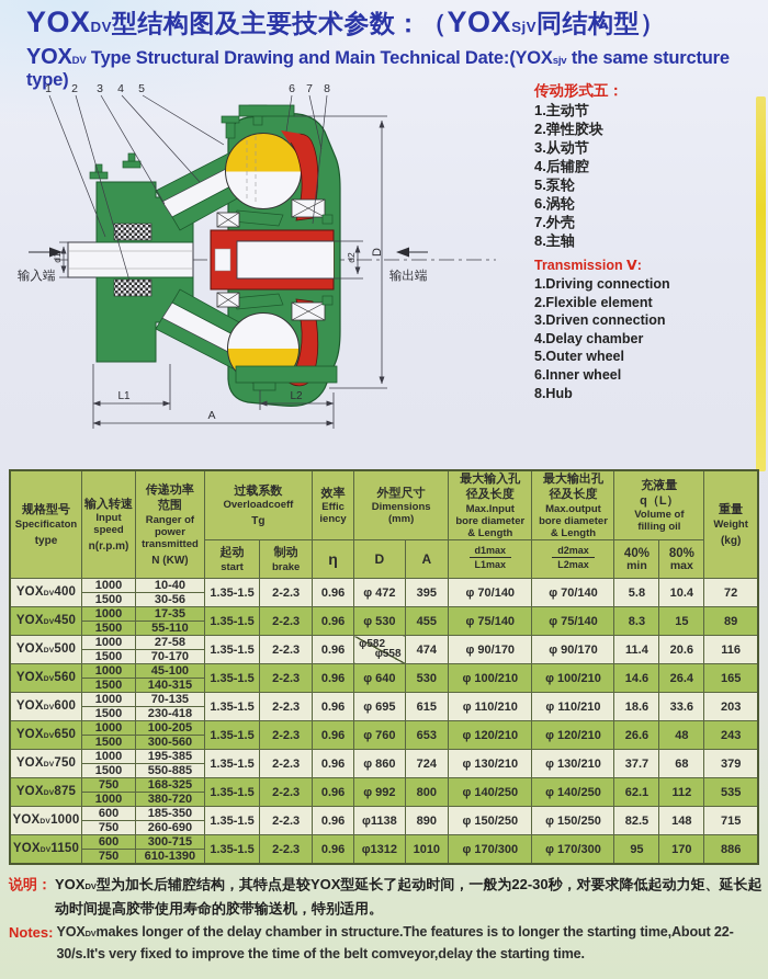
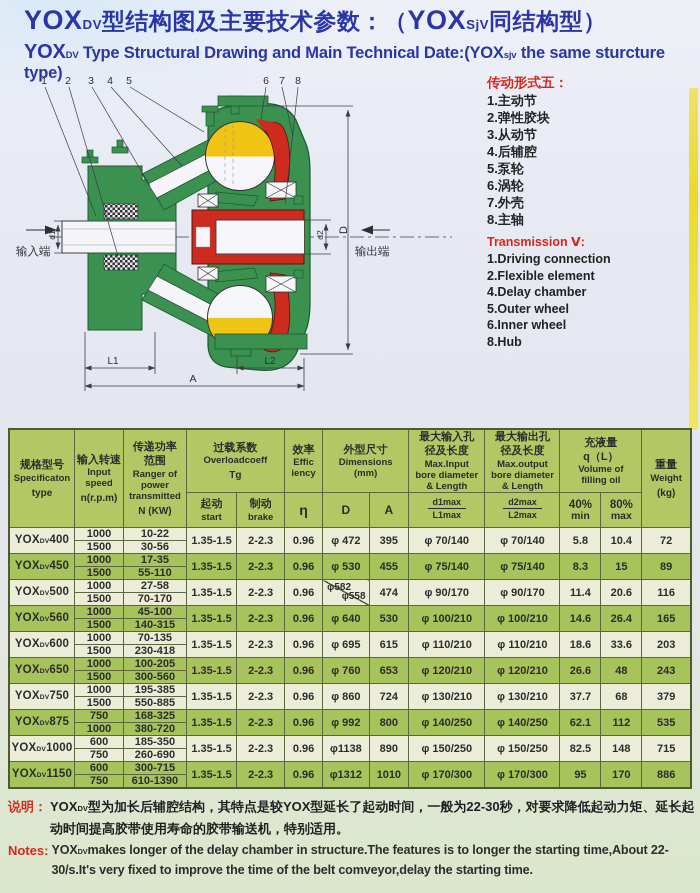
  YOXDV型结构图及主要技术参数：（YOXSjV同结构型）
  YOXDV Type Structural Drawing and Main Technical Date:(YOXsjv the same sturcture type)
  L1
  L2
  A
  输入端
  输出端
  1
  2
  3
  4
  5
  6
  7
  8
  传动形式五：
  1.主动节
  2.弹性胶块
  3.从动节
  4.后辅腔
  5.泵轮
  6.涡轮
  7.外壳
  8.主轴
  Transmission Ⅴ:
  1.Driving connection
  2.Flexible element
- 3.Driven connection
  4.Delay chamber
  5.Outer wheel
  6.Inner wheel
  8.Hub
  规格型号Specificatontype	输入转速Inputspeedn(r.p.m)	传递功率范围Ranger ofpowertransmittedN (KW)	过载系数OverloadcoeffTg	效率Efficiency	外型尺寸Dimensions(mm)	最大输入孔径及长度Max.Inputbore diameter& Length	最大输出孔径及长度Max.outputbore diameter& Length	充液量q（L）Volume offilling oil	重量Weight(kg)
  起动start	制动brake	η	D	A	d1maxL1max	d2maxL2max	40%min	80%max
- YOX 400	1000	10-40	1.35-1.5	2-2.3	0.96	φ 472	395	φ 70/140	φ 70/140	5.8	10.4	72
+ YOX 400	1000	10-22	1.35-1.5	2-2.3	0.96	φ 472	395	φ 70/140	φ 70/140	5.8	10.4	72
  1500	30-56
  YOX 450	1000	17-35	1.35-1.5	2-2.3	0.96	φ 530	455	φ 75/140	φ 75/140	8.3	15	89
  1500	55-110
  YOX 500	1000	27-58	1.35-1.5	2-2.3	0.96	φ582φ558	474	φ 90/170	φ 90/170	11.4	20.6	116
  1500	70-170
  YOX 560	1000	45-100	1.35-1.5	2-2.3	0.96	φ 640	530	φ 100/210	φ 100/210	14.6	26.4	165
  1500	140-315
  YOX 600	1000	70-135	1.35-1.5	2-2.3	0.96	φ 695	615	φ 110/210	φ 110/210	18.6	33.6	203
  1500	230-418
  YOX 650	1000	100-205	1.35-1.5	2-2.3	0.96	φ 760	653	φ 120/210	φ 120/210	26.6	48	243
  1500	300-560
  YOX 750	1000	195-385	1.35-1.5	2-2.3	0.96	φ 860	724	φ 130/210	φ 130/210	37.7	68	379
  1500	550-885
  YOX 875	750	168-325	1.35-1.5	2-2.3	0.96	φ 992	800	φ 140/250	φ 140/250	62.1	112	535
  1000	380-720
  YOX 1000	600	185-350	1.35-1.5	2-2.3	0.96	φ1138	890	φ 150/250	φ 150/250	82.5	148	715
  750	260-690
  YOX 1150	600	300-715	1.35-1.5	2-2.3	0.96	φ1312	1010	φ 170/300	φ 170/300	95	170	886
  750	610-1390
  说明：
  YOXDV型为加长后辅腔结构，其特点是较YOX型延长了起动时间，一般为22-30秒，对要求降低起动力矩、延长起动时间提高胶带使用寿命的胶带输送机，特别适用。
  Notes:
  YOXDVmakes longer of the delay chamber in structure.The features is to longer the starting time,About 22-30/s.It's very fixed to improve the time of the belt comveyor,delay the starting time.
